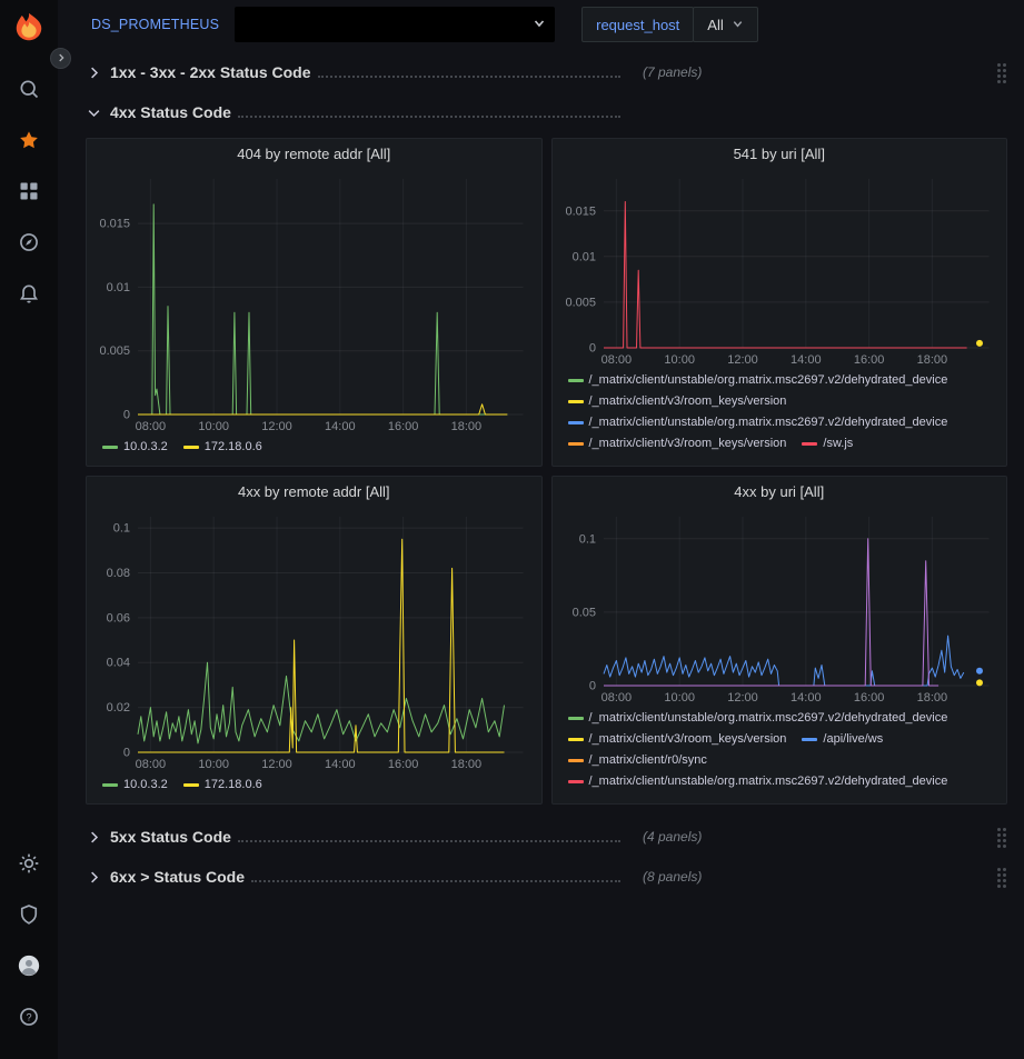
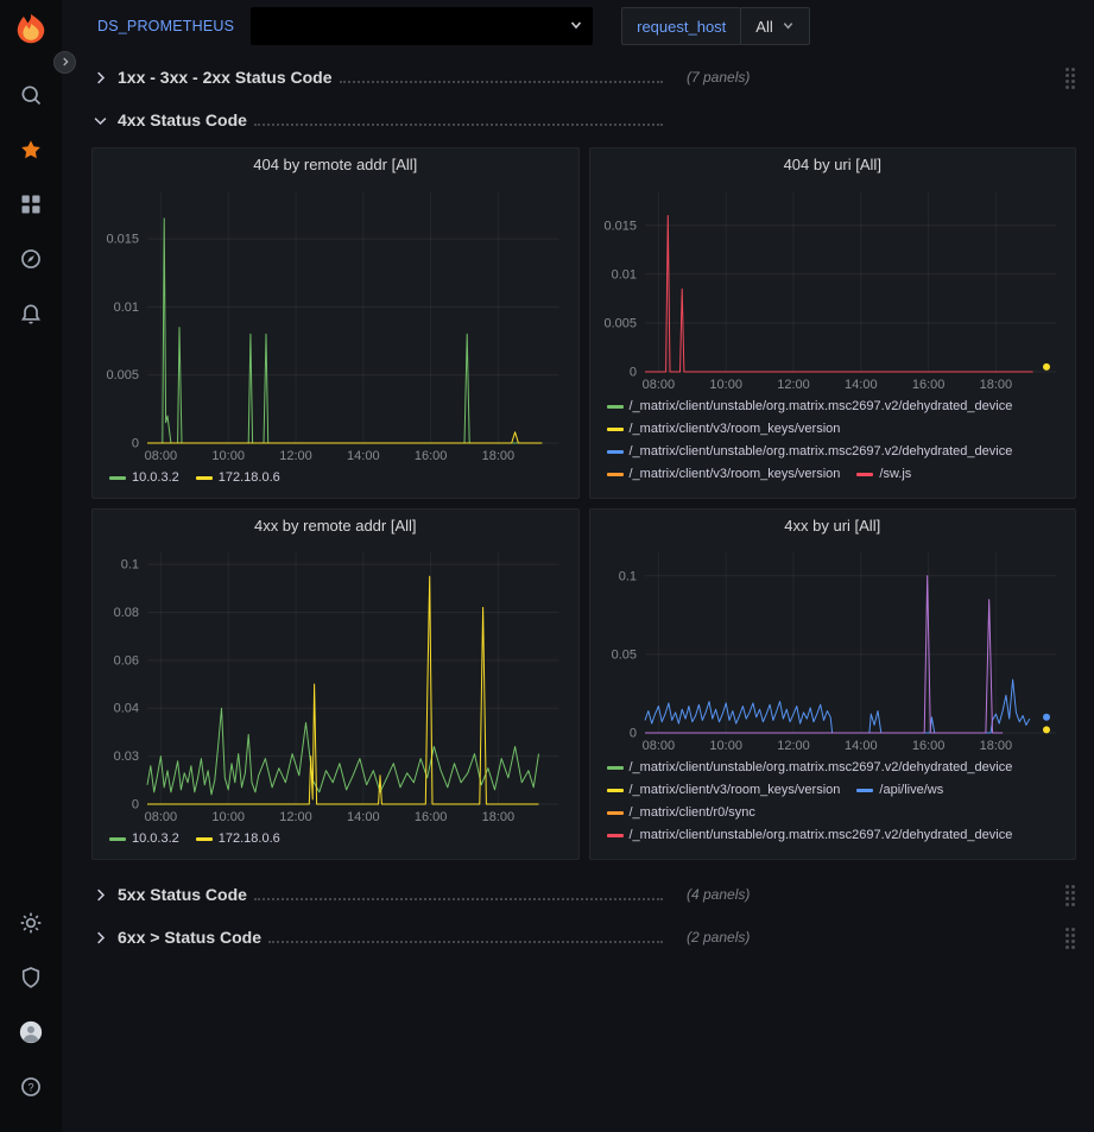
  ?
  DS_PROMETHEUS
  request_host
  All
  1xx - 3xx - 2xx Status Code
  (7 panels)
  4xx Status Code
  404 by remote addr [All]
  08:00
  10:00
  12:00
  14:00
  16:00
  18:00
  0
  0.005
  0.01
  0.015
  10.0.3.2
  172.18.0.6
- 541 by uri [All]
+ 404 by uri [All]
  08:00
  10:00
  12:00
  14:00
  16:00
  18:00
  0
  0.005
  0.01
  0.015
  /_matrix/client/unstable/org.matrix.msc2697.v2/dehydrated_device
  /_matrix/client/v3/room_keys/version
  /_matrix/client/unstable/org.matrix.msc2697.v2/dehydrated_device
  /_matrix/client/v3/room_keys/version
  /sw.js
  4xx by remote addr [All]
  08:00
  10:00
  12:00
  14:00
  16:00
  18:00
  0
- 0.02
+ 0.03
  0.04
  0.06
  0.08
  0.1
  10.0.3.2
  172.18.0.6
  4xx by uri [All]
  08:00
  10:00
  12:00
  14:00
  16:00
  18:00
  0
  0.05
  0.1
  /_matrix/client/unstable/org.matrix.msc2697.v2/dehydrated_device
  /_matrix/client/v3/room_keys/version
  /api/live/ws
  /_matrix/client/r0/sync
  /_matrix/client/unstable/org.matrix.msc2697.v2/dehydrated_device
  5xx Status Code
  (4 panels)
  6xx > Status Code
- (8 panels)
+ (2 panels)
